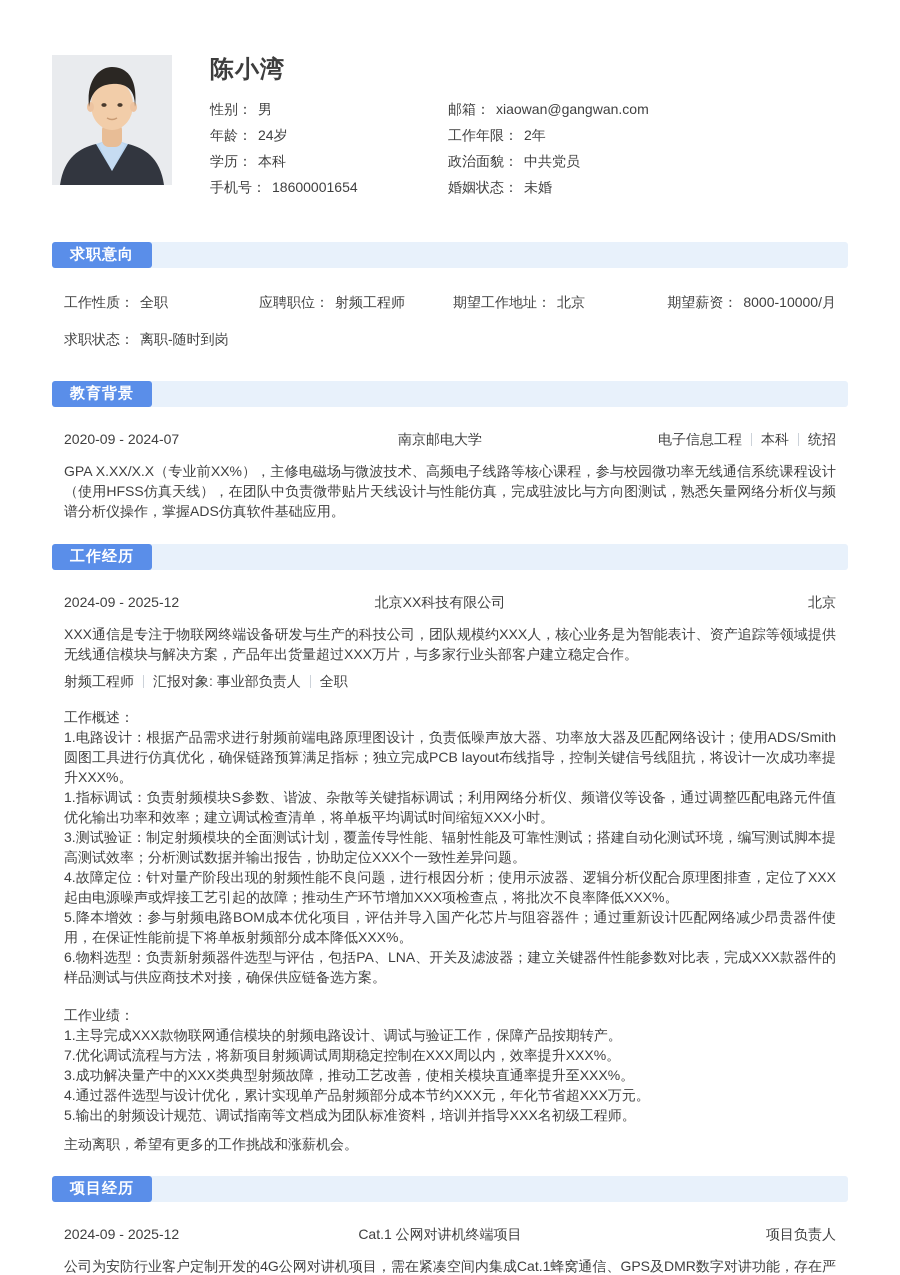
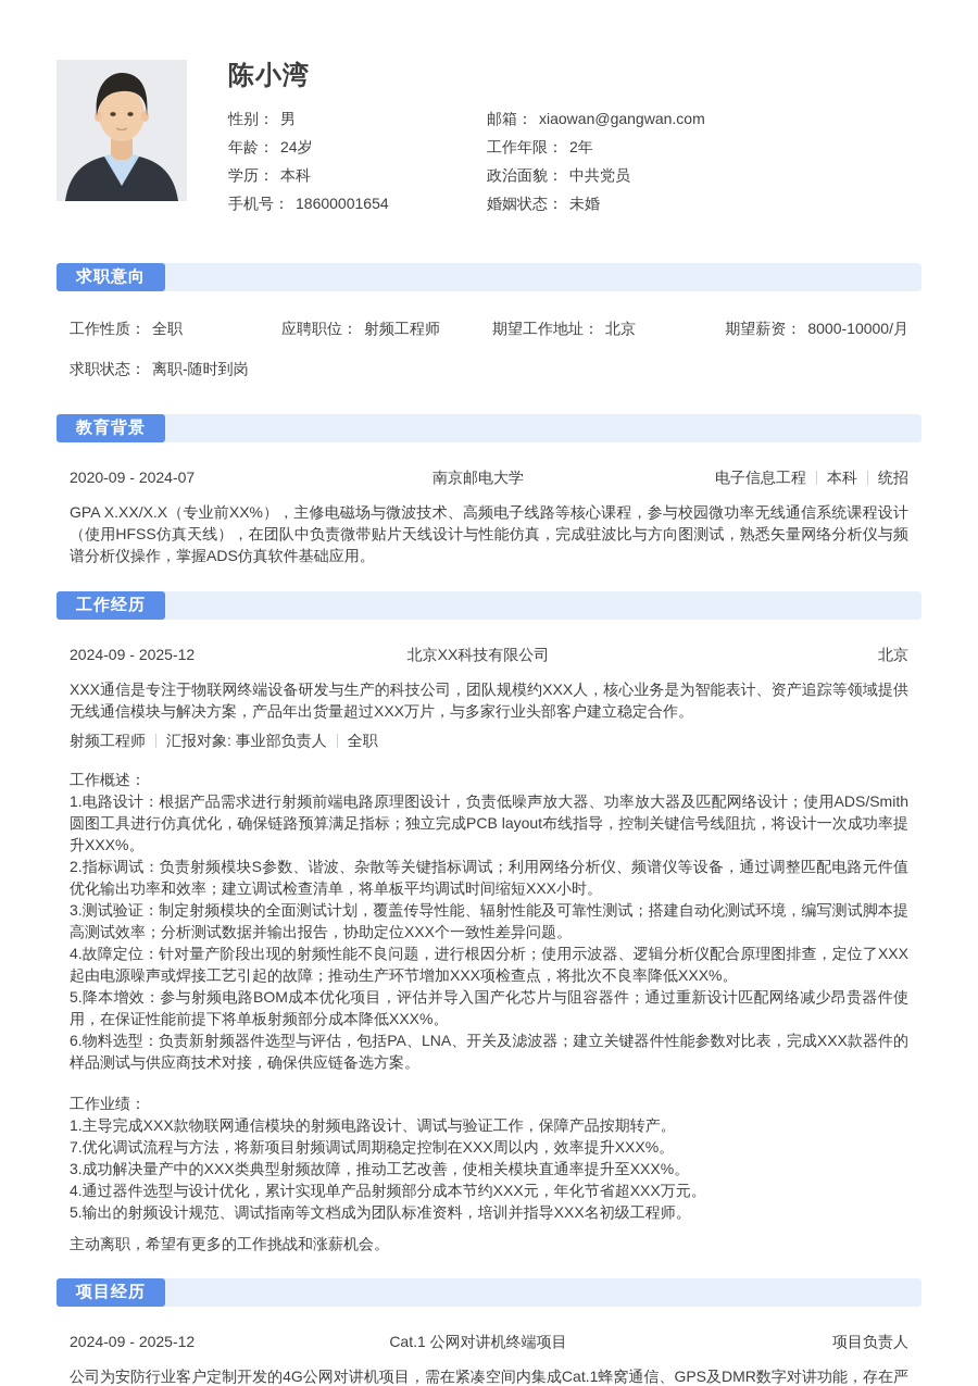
  陈小湾
  性别： 男
  年龄： 24岁
  学历： 本科
  手机号： 18600001654
  邮箱： xiaowan@gangwan.com
  工作年限： 2年
  政治面貌： 中共党员
  婚姻状态： 未婚
  求职意向
  工作性质： 全职
  应聘职位： 射频工程师
  期望工作地址： 北京
  期望薪资： 8000-10000/月
  求职状态： 离职-随时到岗
  教育背景
  2020-09 - 2024-07
  南京邮电大学
  电子信息工程 本科 统招
  GPA X.XX/X.X（专业前XX%），主修电磁场与微波技术、高频电子线路等核心课程，参与校园微功率无线通信系统课程设计（使用HFSS仿真天线），在团队中负责微带贴片天线设计与性能仿真，完成驻波比与方向图测试，熟悉矢量网络分析仪与频谱分析仪操作，掌握ADS仿真软件基础应用。
  工作经历
  2024-09 - 2025-12
  北京XX科技有限公司
  北京
  XXX通信是专注于物联网终端设备研发与生产的科技公司，团队规模约XXX人，核心业务是为智能表计、资产追踪等领域提供无线通信模块与解决方案，产品年出货量超过XXX万片，与多家行业头部客户建立稳定合作。
  射频工程师 汇报对象: 事业部负责人 全职
  工作概述：
  1.电路设计：根据产品需求进行射频前端电路原理图设计，负责低噪声放大器、功率放大器及匹配网络设计；使用ADS/Smith圆图工具进行仿真优化，确保链路预算满足指标；独立完成PCB layout布线指导，控制关键信号线阻抗，将设计一次成功率提升XXX%。
- 1.指标调试：负责射频模块S参数、谐波、杂散等关键指标调试；利用网络分析仪、频谱仪等设备，通过调整匹配电路元件值优化输出功率和效率；建立调试检查清单，将单板平均调试时间缩短XXX小时。
+ 2.指标调试：负责射频模块S参数、谐波、杂散等关键指标调试；利用网络分析仪、频谱仪等设备，通过调整匹配电路元件值优化输出功率和效率；建立调试检查清单，将单板平均调试时间缩短XXX小时。
  3.测试验证：制定射频模块的全面测试计划，覆盖传导性能、辐射性能及可靠性测试；搭建自动化测试环境，编写测试脚本提高测试效率；分析测试数据并输出报告，协助定位XXX个一致性差异问题。
  4.故障定位：针对量产阶段出现的射频性能不良问题，进行根因分析；使用示波器、逻辑分析仪配合原理图排查，定位了XXX起由电源噪声或焊接工艺引起的故障；推动生产环节增加XXX项检查点，将批次不良率降低XXX%。
  5.降本增效：参与射频电路BOM成本优化项目，评估并导入国产化芯片与阻容器件；通过重新设计匹配网络减少昂贵器件使用，在保证性能前提下将单板射频部分成本降低XXX%。
  6.物料选型：负责新射频器件选型与评估，包括PA、LNA、开关及滤波器；建立关键器件性能参数对比表，完成XXX款器件的样品测试与供应商技术对接，确保供应链备选方案。
  工作业绩：
  1.主导完成XXX款物联网通信模块的射频电路设计、调试与验证工作，保障产品按期转产。
  7.优化调试流程与方法，将新项目射频调试周期稳定控制在XXX周以内，效率提升XXX%。
  3.成功解决量产中的XXX类典型射频故障，推动工艺改善，使相关模块直通率提升至XXX%。
  4.通过器件选型与设计优化，累计实现单产品射频部分成本节约XXX元，年化节省超XXX万元。
  5.输出的射频设计规范、调试指南等文档成为团队标准资料，培训并指导XXX名初级工程师。
  主动离职，希望有更多的工作挑战和涨薪机会。
  项目经历
  2024-09 - 2025-12
  Cat.1 公网对讲机终端项目
  项目负责人
